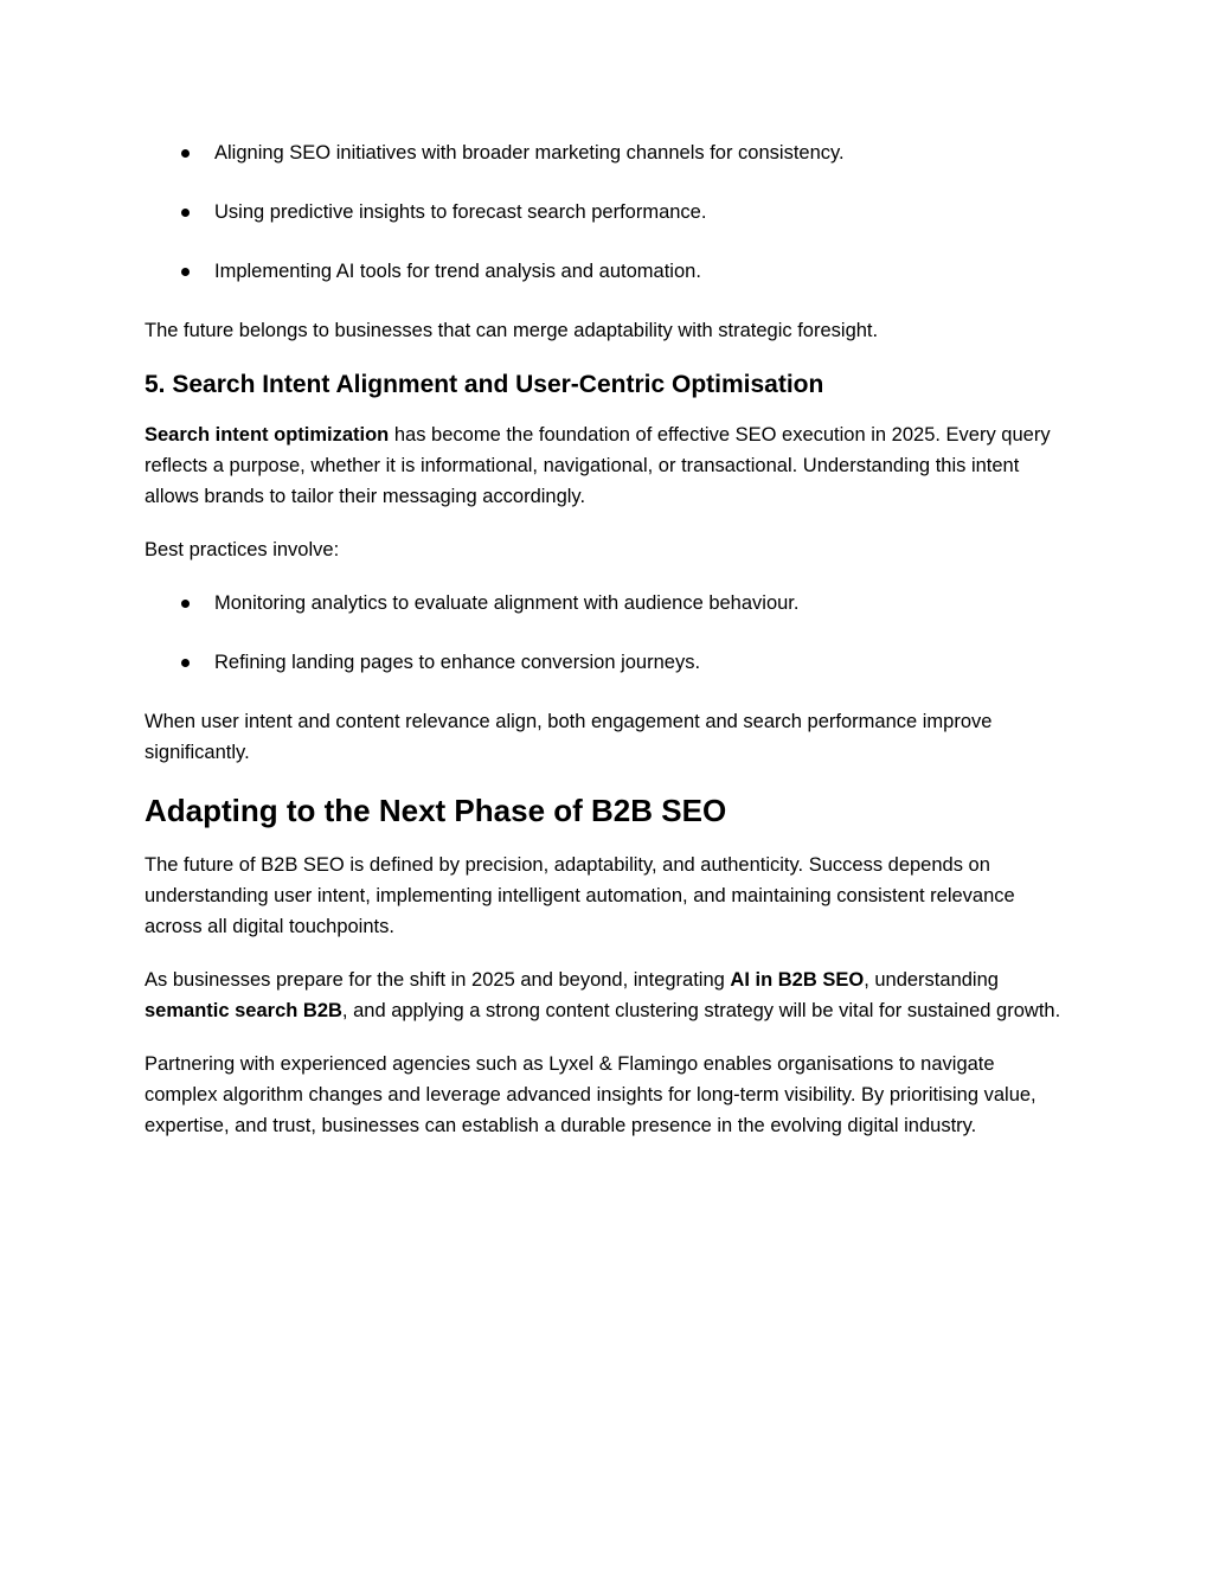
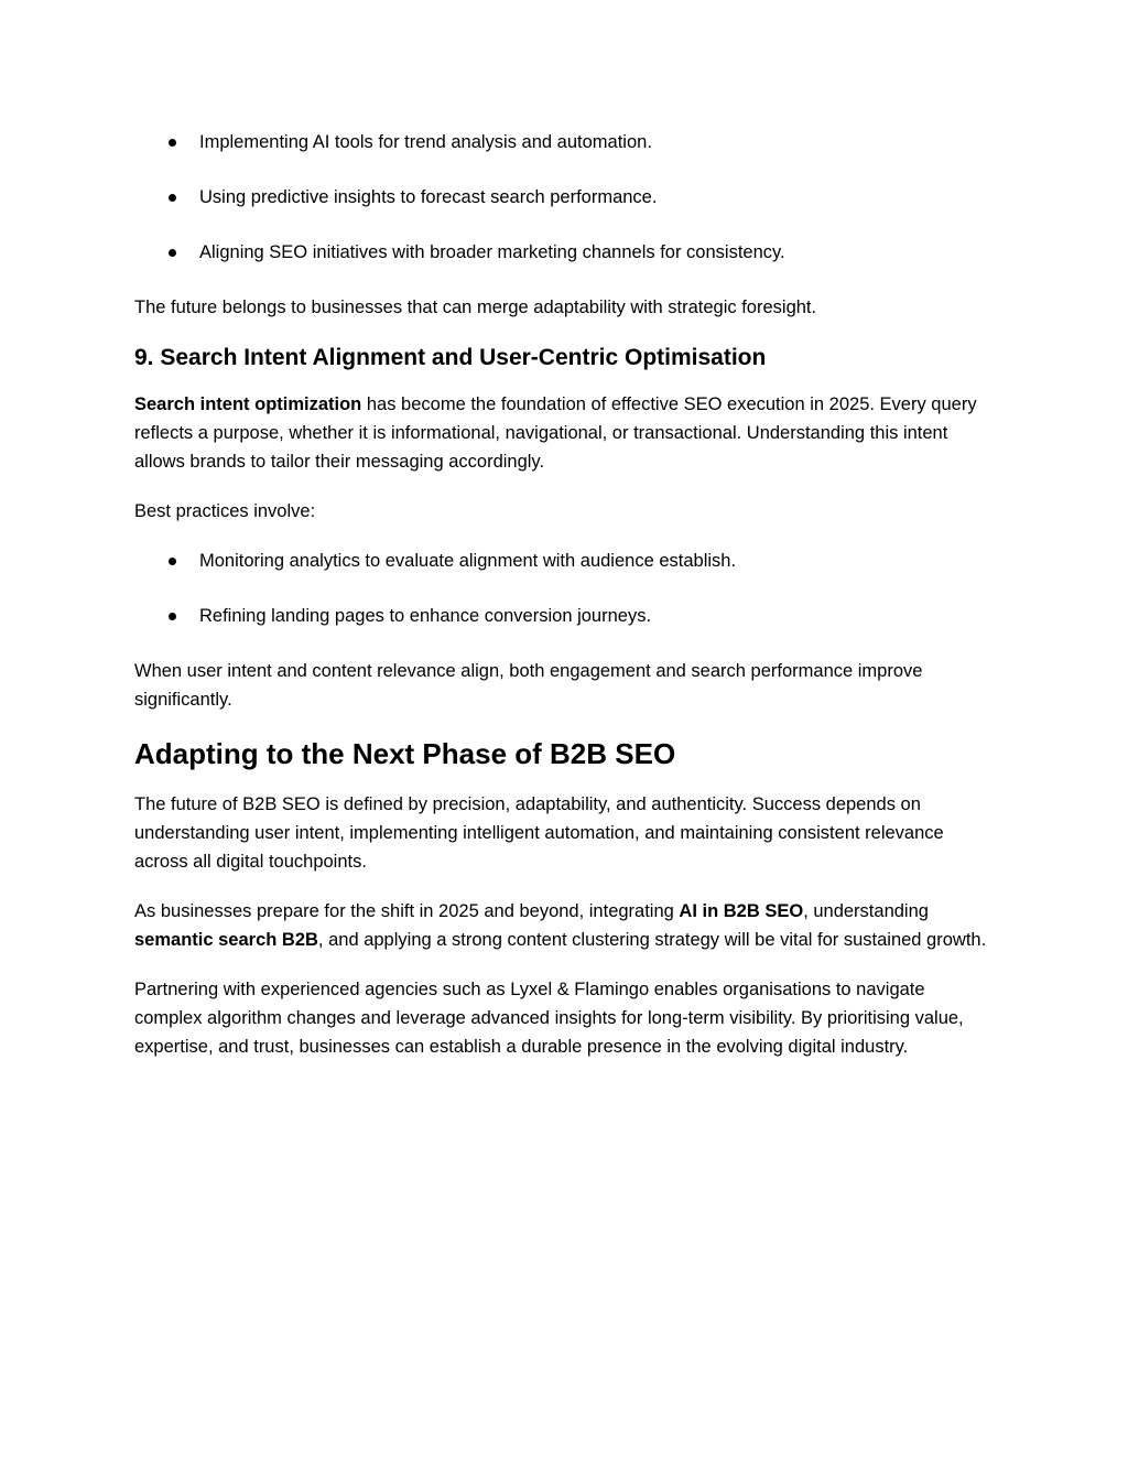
- Aligning SEO initiatives with broader marketing channels for consistency.
+ Implementing AI tools for trend analysis and automation.
  Using predictive insights to forecast search performance.
- Implementing AI tools for trend analysis and automation.
+ Aligning SEO initiatives with broader marketing channels for consistency.
  The future belongs to businesses that can merge adaptability with strategic foresight.
- 5. Search Intent Alignment and User-Centric Optimisation
+ 9. Search Intent Alignment and User-Centric Optimisation
  Search intent optimization has become the foundation of effective SEO execution in 2025. Every query reflects a purpose, whether it is informational, navigational, or transactional. Understanding this intent allows brands to tailor their messaging accordingly.
  Best practices involve:
- Monitoring analytics to evaluate alignment with audience behaviour.
+ Monitoring analytics to evaluate alignment with audience establish.
  Refining landing pages to enhance conversion journeys.
  When user intent and content relevance align, both engagement and search performance improve significantly.
  Adapting to the Next Phase of B2B SEO
  The future of B2B SEO is defined by precision, adaptability, and authenticity. Success depends on understanding user intent, implementing intelligent automation, and maintaining consistent relevance across all digital touchpoints.
  As businesses prepare for the shift in 2025 and beyond, integrating AI in B2B SEO, understanding semantic search B2B, and applying a strong content clustering strategy will be vital for sustained growth.
  Partnering with experienced agencies such as Lyxel & Flamingo enables organisations to navigate complex algorithm changes and leverage advanced insights for long-term visibility. By prioritising value, expertise, and trust, businesses can establish a durable presence in the evolving digital industry.
